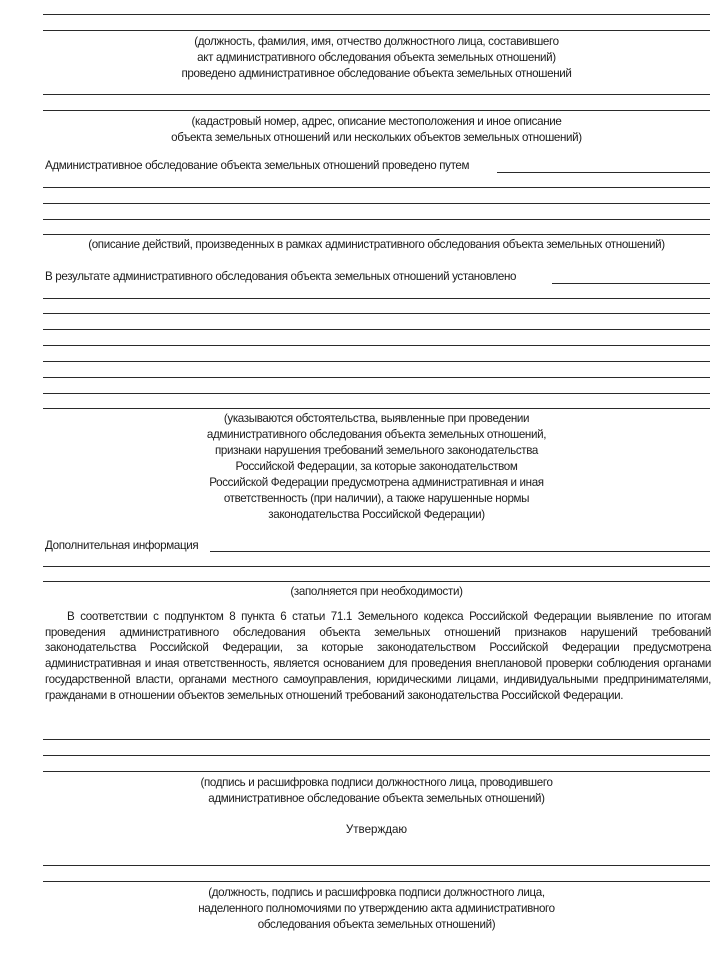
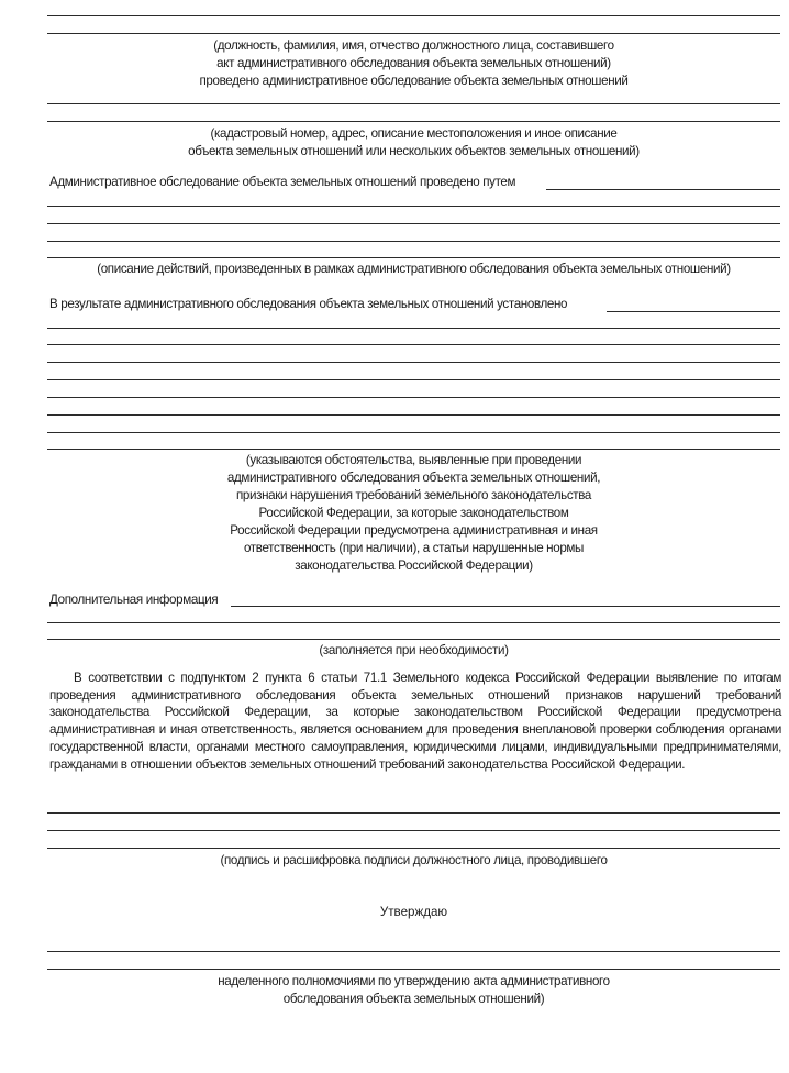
  (должность, фамилия, имя, отчество должностного лица, составившего
  акт административного обследования объекта земельных отношений)
  проведено административное обследование объекта земельных отношений
  (кадастровый номер, адрес, описание местоположения и иное описание
  объекта земельных отношений или нескольких объектов земельных отношений)
  Административное обследование объекта земельных отношений проведено путем
  (описание действий, произведенных в рамках административного обследования объекта земельных отношений)
  В результате административного обследования объекта земельных отношений установлено
  (указываются обстоятельства, выявленные при проведении
  административного обследования объекта земельных отношений,
  признаки нарушения требований земельного законодательства
  Российской Федерации, за которые законодательством
  Российской Федерации предусмотрена административная и иная
- ответственность (при наличии), а также нарушенные нормы
+ ответственность (при наличии), а статьи нарушенные нормы
  законодательства Российской Федерации)
  Дополнительная информация
  (заполняется при необходимости)
- В соответствии с подпунктом 8 пункта 6 статьи 71.1 Земельного кодекса Российской Федерации выявление по итогам проведения административного обследования объекта земельных отношений признаков нарушений требований законодательства Российской Федерации, за которые законодательством Российской Федерации предусмотрена административная и иная ответственность, является основанием для проведения внеплановой проверки соблюдения органами государственной власти, органами местного самоуправления, юридическими лицами, индивидуальными предпринимателями, гражданами в отношении объектов земельных отношений требований законодательства Российской Федерации.
+ В соответствии с подпунктом 2 пункта 6 статьи 71.1 Земельного кодекса Российской Федерации выявление по итогам проведения административного обследования объекта земельных отношений признаков нарушений требований законодательства Российской Федерации, за которые законодательством Российской Федерации предусмотрена административная и иная ответственность, является основанием для проведения внеплановой проверки соблюдения органами государственной власти, органами местного самоуправления, юридическими лицами, индивидуальными предпринимателями, гражданами в отношении объектов земельных отношений требований законодательства Российской Федерации.
  (подпись и расшифровка подписи должностного лица, проводившего
- административное обследование объекта земельных отношений)
  Утверждаю
- (должность, подпись и расшифровка подписи должностного лица,
  наделенного полномочиями по утверждению акта административного
  обследования объекта земельных отношений)
